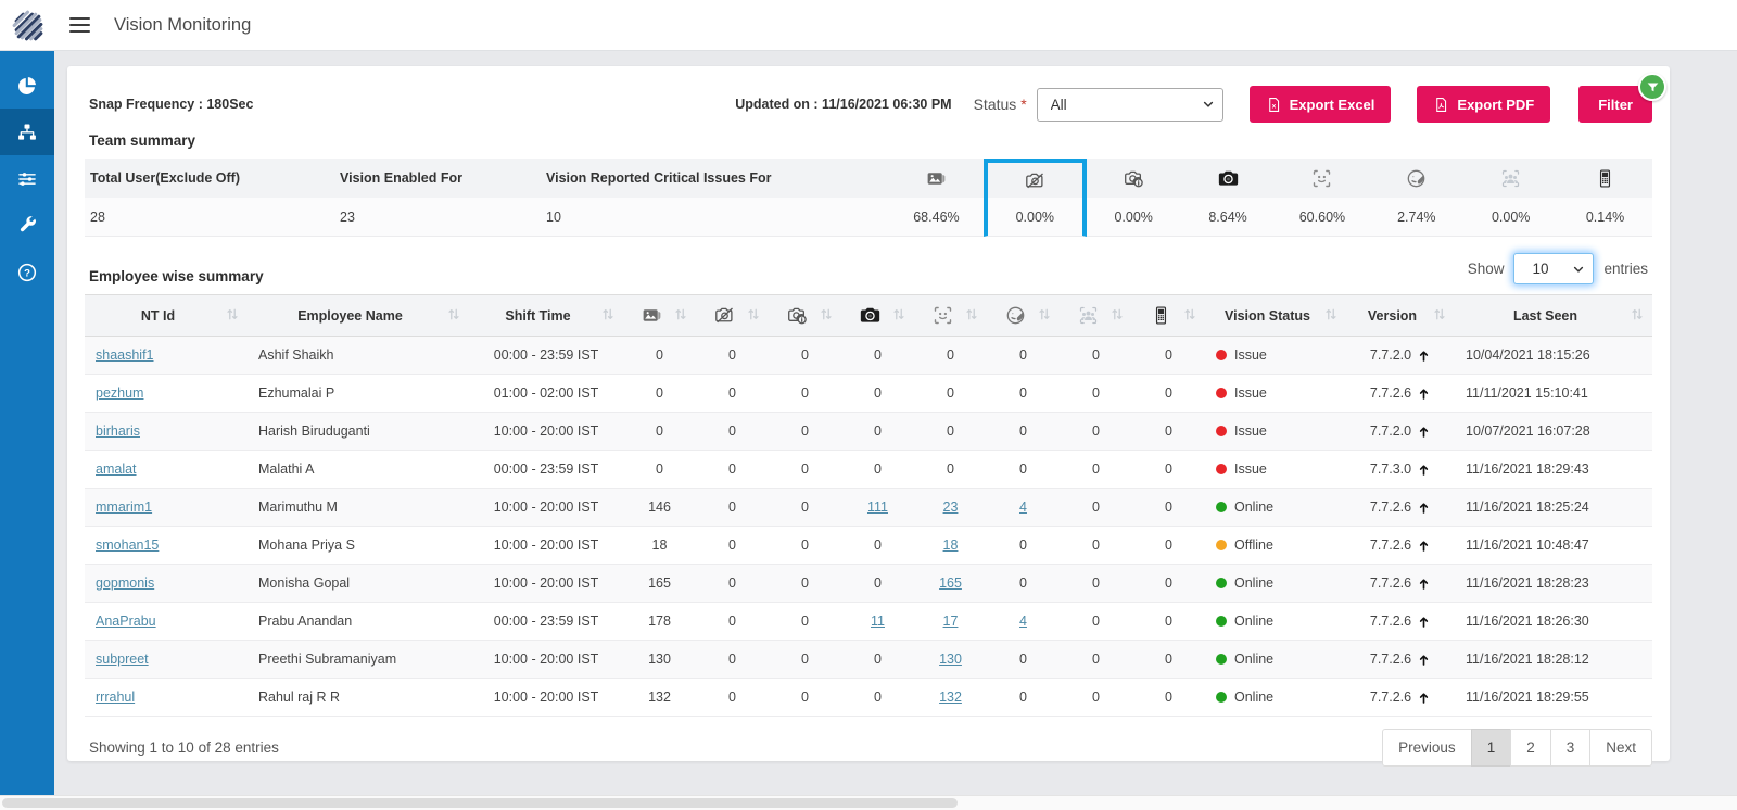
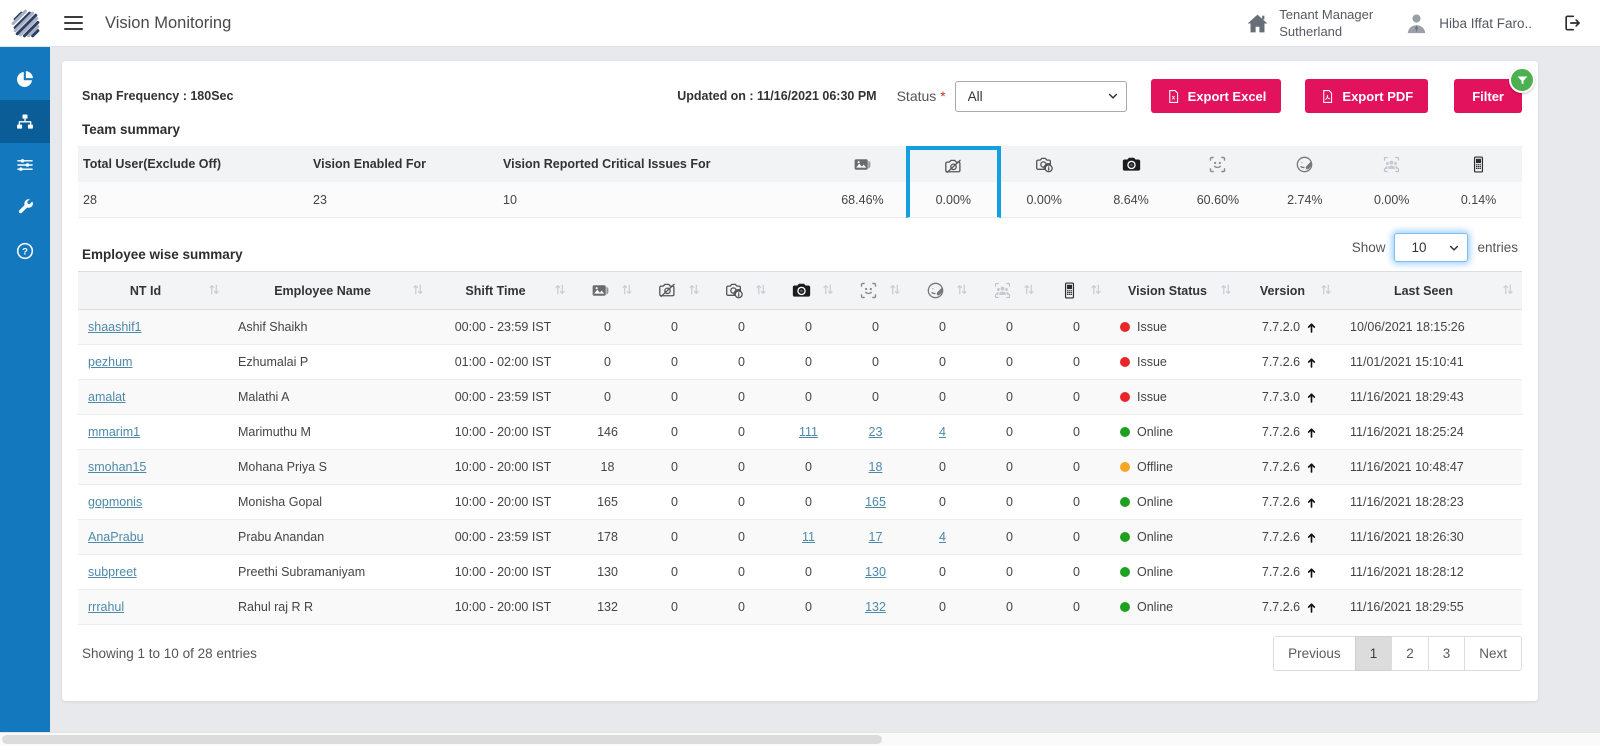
  Vision Monitoring
+ Tenant Manager
+ Sutherland
+ Hiba Iffat Faro..
  ?
  Snap Frequency : 180Sec
  Updated on : 11/16/2021 06:30 PM
  Status *
  All
  Export Excel
  Export PDF
  Filter
  Team summary
  Total User(Exclude Off)
  Vision Enabled For
  Vision Reported Critical Issues For
  28
  23
  10
  68.46%
  0.00%
  0.00%
  8.64%
  60.60%
  2.74%
  0.00%
  0.14%
  Employee wise summary
  Show
  10
  entries
  NT Id	Employee Name	Shift Time									Vision Status	Version	Last Seen
- shaashif1	Ashif Shaikh	00:00 - 23:59 IST	0	0	0	0	0	0	0	0	Issue	7.7.2.0	10/04/2021 18:15:26
+ shaashif1	Ashif Shaikh	00:00 - 23:59 IST	0	0	0	0	0	0	0	0	Issue	7.7.2.0	10/06/2021 18:15:26
- pezhum	Ezhumalai P	01:00 - 02:00 IST	0	0	0	0	0	0	0	0	Issue	7.7.2.6	11/11/2021 15:10:41
+ pezhum	Ezhumalai P	01:00 - 02:00 IST	0	0	0	0	0	0	0	0	Issue	7.7.2.6	11/01/2021 15:10:41
- birharis	Harish Biruduganti	10:00 - 20:00 IST	0	0	0	0	0	0	0	0	Issue	7.7.2.0	10/07/2021 16:07:28
  amalat	Malathi A	00:00 - 23:59 IST	0	0	0	0	0	0	0	0	Issue	7.7.3.0	11/16/2021 18:29:43
  mmarim1	Marimuthu M	10:00 - 20:00 IST	146	0	0	111	23	4	0	0	Online	7.7.2.6	11/16/2021 18:25:24
  smohan15	Mohana Priya S	10:00 - 20:00 IST	18	0	0	0	18	0	0	0	Offline	7.7.2.6	11/16/2021 10:48:47
  gopmonis	Monisha Gopal	10:00 - 20:00 IST	165	0	0	0	165	0	0	0	Online	7.7.2.6	11/16/2021 18:28:23
  AnaPrabu	Prabu Anandan	00:00 - 23:59 IST	178	0	0	11	17	4	0	0	Online	7.7.2.6	11/16/2021 18:26:30
  subpreet	Preethi Subramaniyam	10:00 - 20:00 IST	130	0	0	0	130	0	0	0	Online	7.7.2.6	11/16/2021 18:28:12
  rrrahul	Rahul raj R R	10:00 - 20:00 IST	132	0	0	0	132	0	0	0	Online	7.7.2.6	11/16/2021 18:29:55
  Showing 1 to 10 of 28 entries
  Previous
  1
  2
  3
  Next
